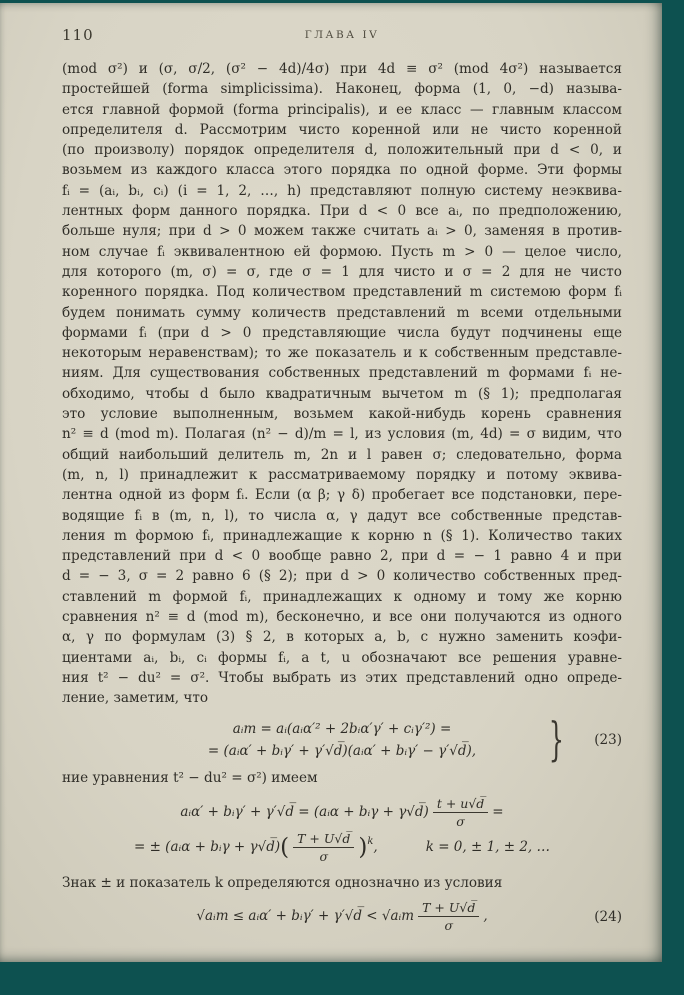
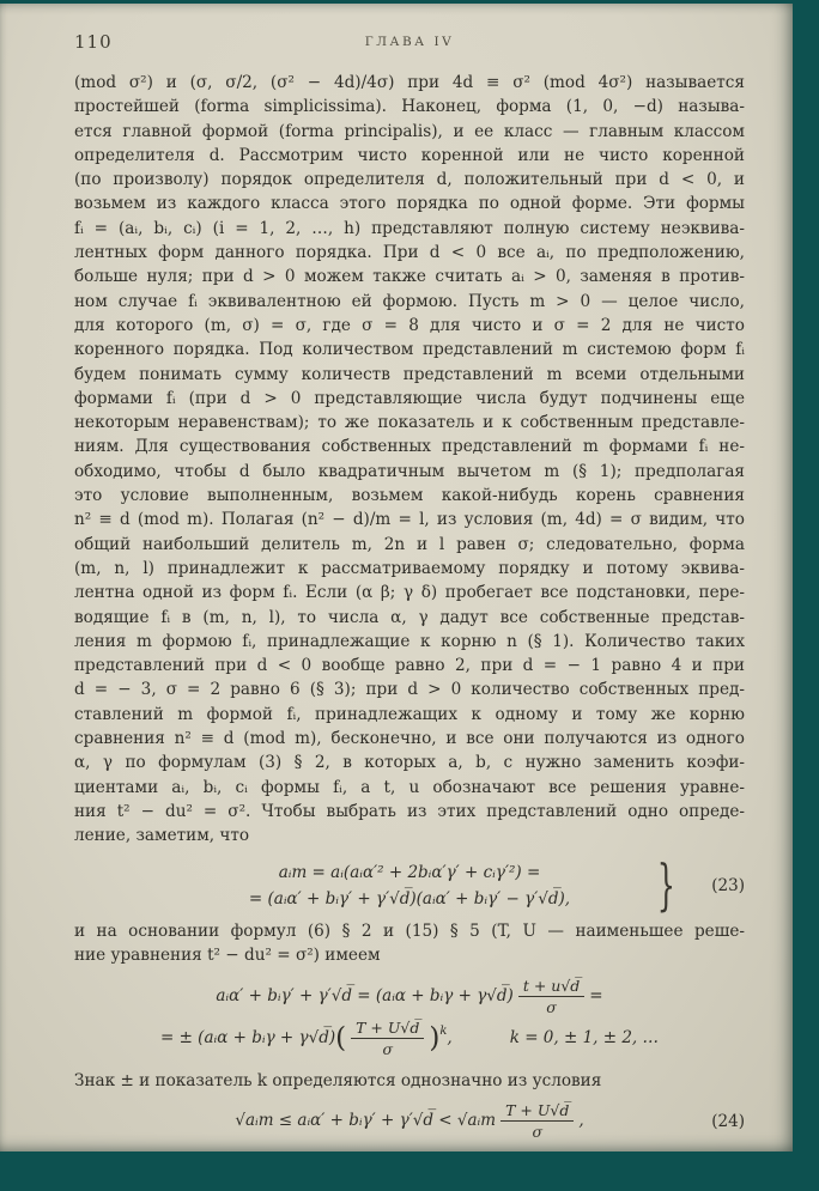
  110
  ГЛАВА IV
  (mod σ²) и (σ, σ/2, (σ² − 4d)/4σ) при 4d ≡ σ² (mod 4σ²) называется
  простейшей (forma simplicissima). Наконец, форма (1, 0, −d) называ-
  ется главной формой (forma principalis), и ее класс — главным классом
  определителя d. Рассмотрим чисто коренной или не чисто коренной
  (по произволу) порядок определителя d, положительный при d < 0, и
  возьмем из каждого класса этого порядка по одной форме. Эти формы
  fᵢ = (aᵢ, bᵢ, cᵢ) (i = 1, 2, …, h) представляют полную систему неэквива-
  лентных форм данного порядка. При d < 0 все aᵢ, по предположению,
  больше нуля; при d > 0 можем также считать aᵢ > 0, заменяя в против-
  ном случае fᵢ эквивалентною ей формою. Пусть m > 0 — целое число,
- для которого (m, σ) = σ, где σ = 1 для чисто и σ = 2 для не чисто
+ для которого (m, σ) = σ, где σ = 8 для чисто и σ = 2 для не чисто
  коренного порядка. Под количеством представлений m системою форм fᵢ
  будем понимать сумму количеств представлений m всеми отдельными
  формами fᵢ (при d > 0 представляющие числа будут подчинены еще
  некоторым неравенствам); то же показатель и к собственным представле-
  ниям. Для существования собственных представлений m формами fᵢ не-
  обходимо, чтобы d было квадратичным вычетом m (§ 1); предполагая
  это условие выполненным, возьмем какой-нибудь корень сравнения
  n² ≡ d (mod m). Полагая (n² − d)/m = l, из условия (m, 4d) = σ видим, что
  общий наибольший делитель m, 2n и l равен σ; следовательно, форма
  (m, n, l) принадлежит к рассматриваемому порядку и потому эквива-
  лентна одной из форм fᵢ. Если (α β; γ δ) пробегает все подстановки, пере-
  водящие fᵢ в (m, n, l), то числа α, γ дадут все собственные представ-
  ления m формою fᵢ, принадлежащие к корню n (§ 1). Количество таких
  представлений при d < 0 вообще равно 2, при d = − 1 равно 4 и при
- d = − 3, σ = 2 равно 6 (§ 2); при d > 0 количество собственных пред-
+ d = − 3, σ = 2 равно 6 (§ 3); при d > 0 количество собственных пред-
  ставлений m формой fᵢ, принадлежащих к одному и тому же корню
  сравнения n² ≡ d (mod m), бесконечно, и все они получаются из одного
  α, γ по формулам (3) § 2, в которых a, b, c нужно заменить коэфи-
  циентами aᵢ, bᵢ, cᵢ формы fᵢ, а t, u обозначают все решения уравне-
  ния t² − du² = σ². Чтобы выбрать из этих представлений одно опреде-
  ление, заметим, что
  aᵢm = aᵢ(aᵢα′² + 2bᵢα′γ′ + cᵢγ′²) =
  = (aᵢα′ + bᵢγ′ + γ′√d̅)(aᵢα′ + bᵢγ′ − γ′√d̅),
  }
  (23)
+ и на основании формул (6) § 2 и (15) § 5 (T, U — наименьшее реше-
  ние уравнения t² − du² = σ²) имеем
  aᵢα′ + bᵢγ′ + γ′√d̅ = (aᵢα + bᵢγ + γ√d̅)
  t + u√d̅
  σ
  =
  = ± (aᵢα + bᵢγ + γ√d̅)(
  T + U√d̅
  σ
  )k, k = 0, ± 1, ± 2, …
  Знак ± и показатель k определяются однозначно из условия
  √aᵢm ≤ aᵢα′ + bᵢγ′ + γ′√d̅ < √aᵢm
  T + U√d̅
  σ
  ,
  (24)
